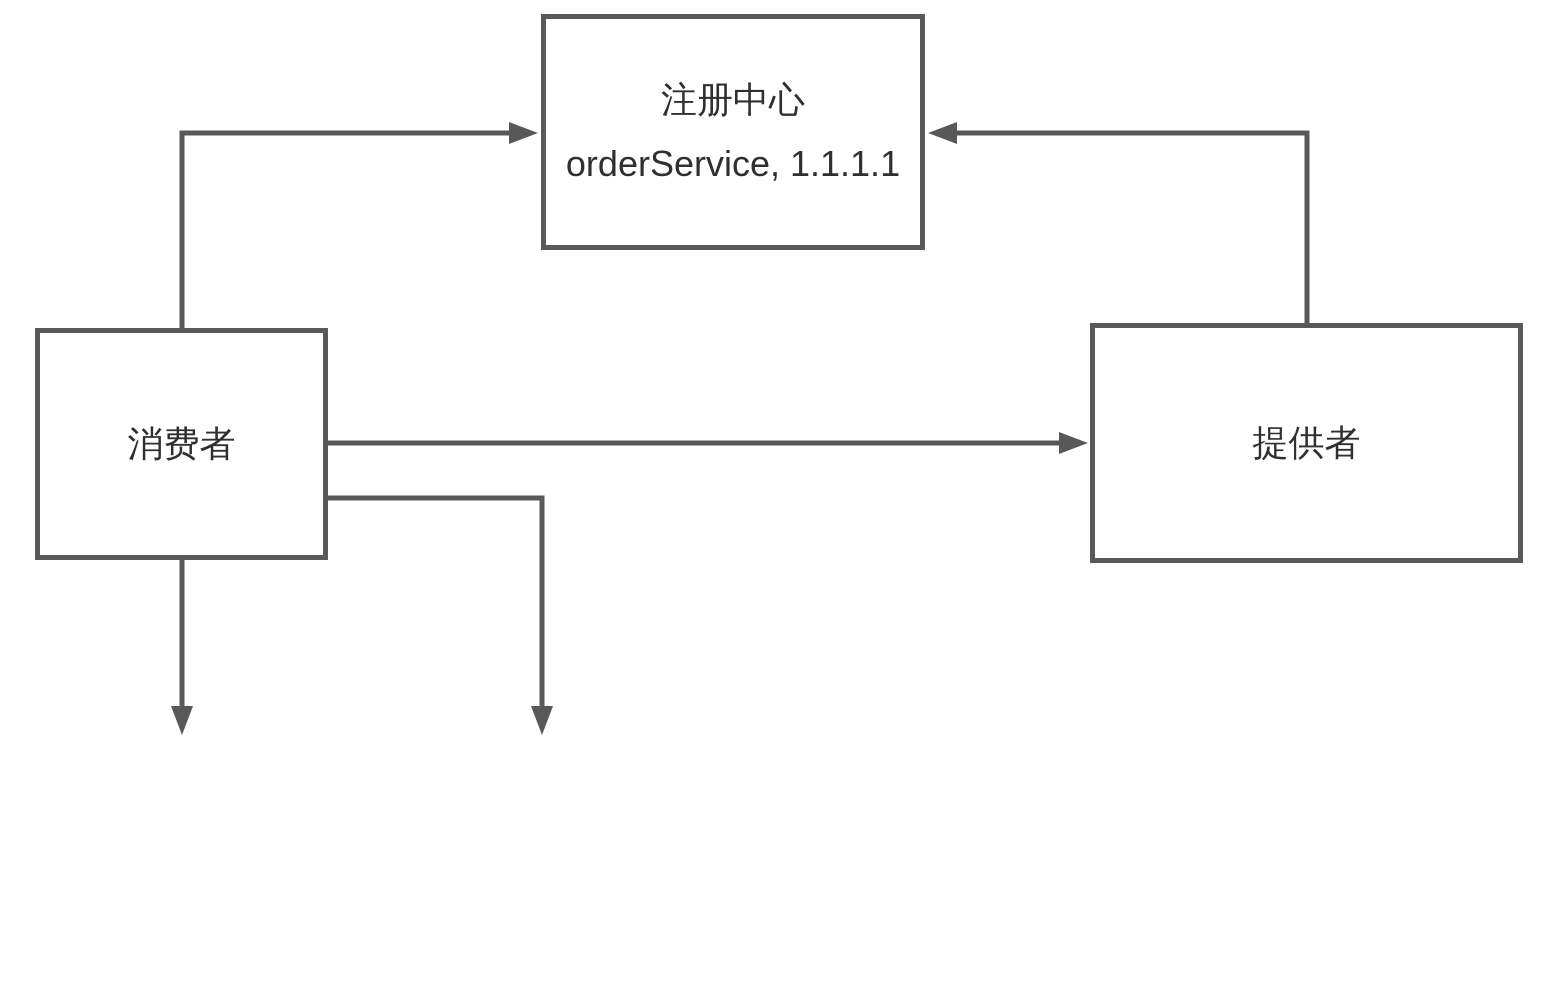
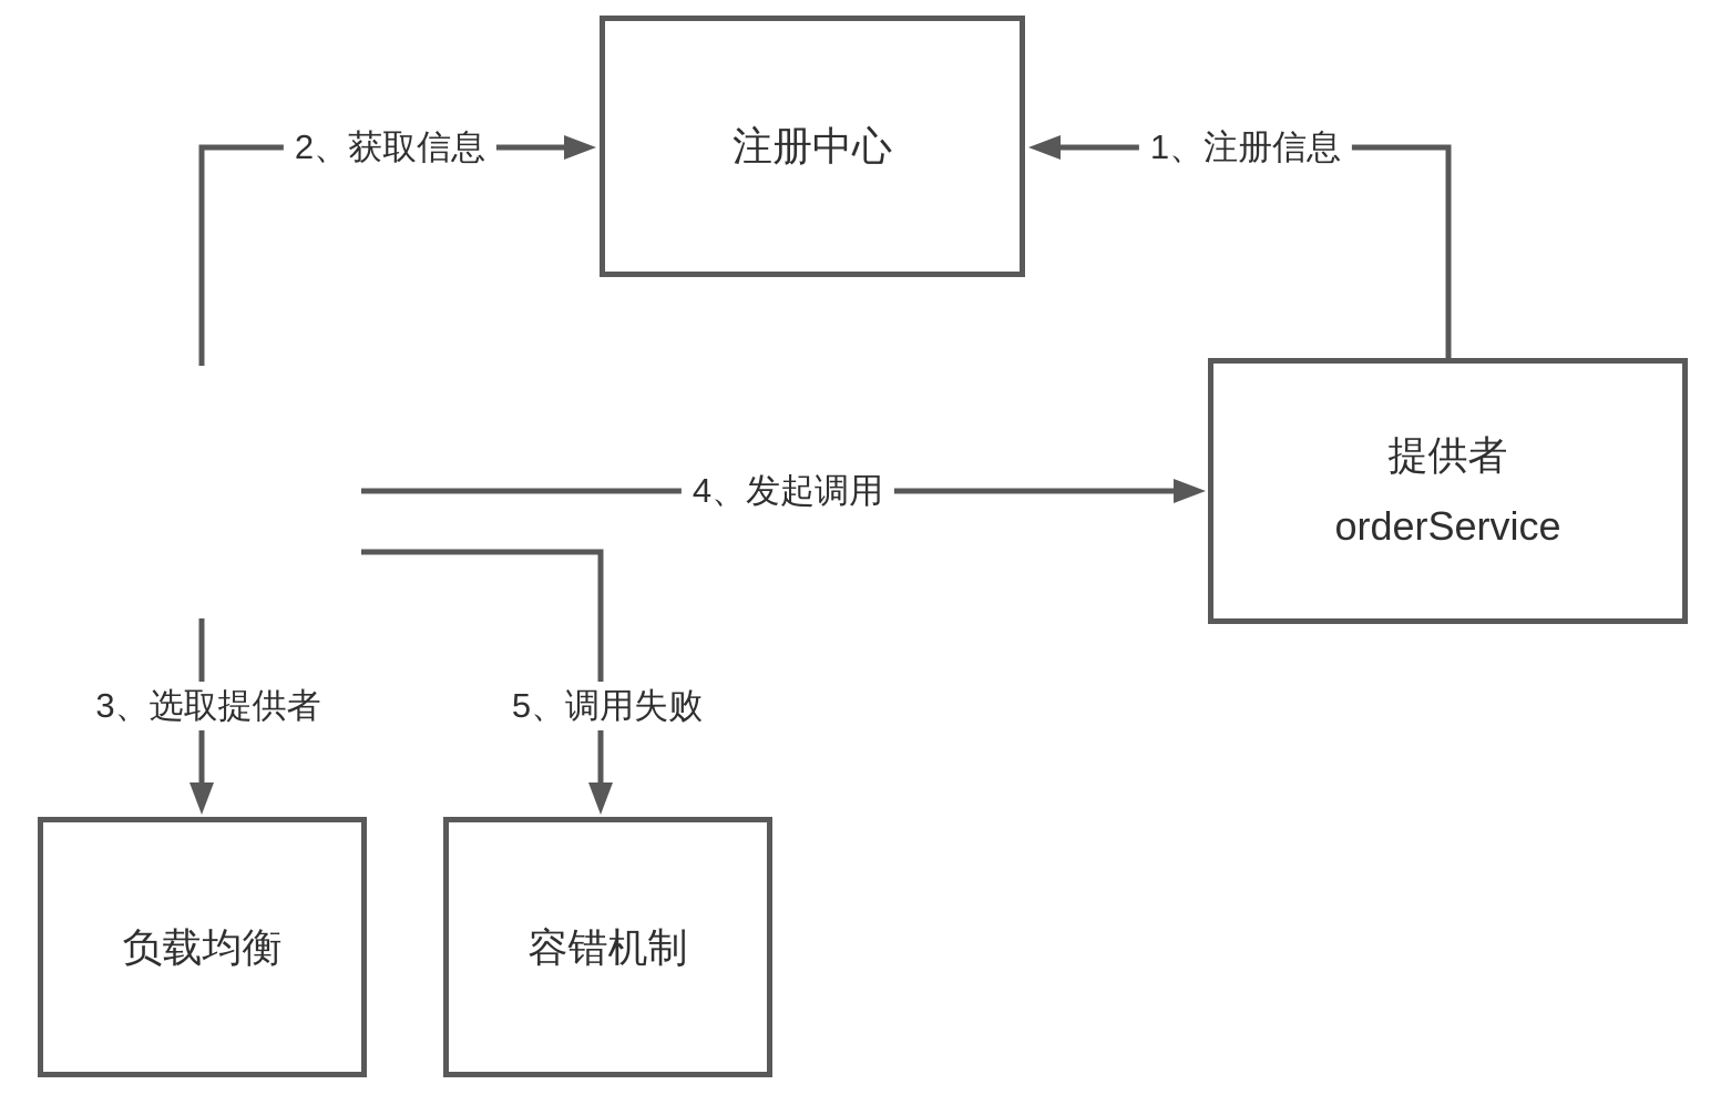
  注册中心
- orderService, 1.1.1.1
- 消费者
  提供者
+ orderService
+ 负载均衡
+ 容错机制
+ 2、获取信息
+ 1、注册信息
+ 4、发起调用
+ 3、选取提供者
+ 5、调用失败
